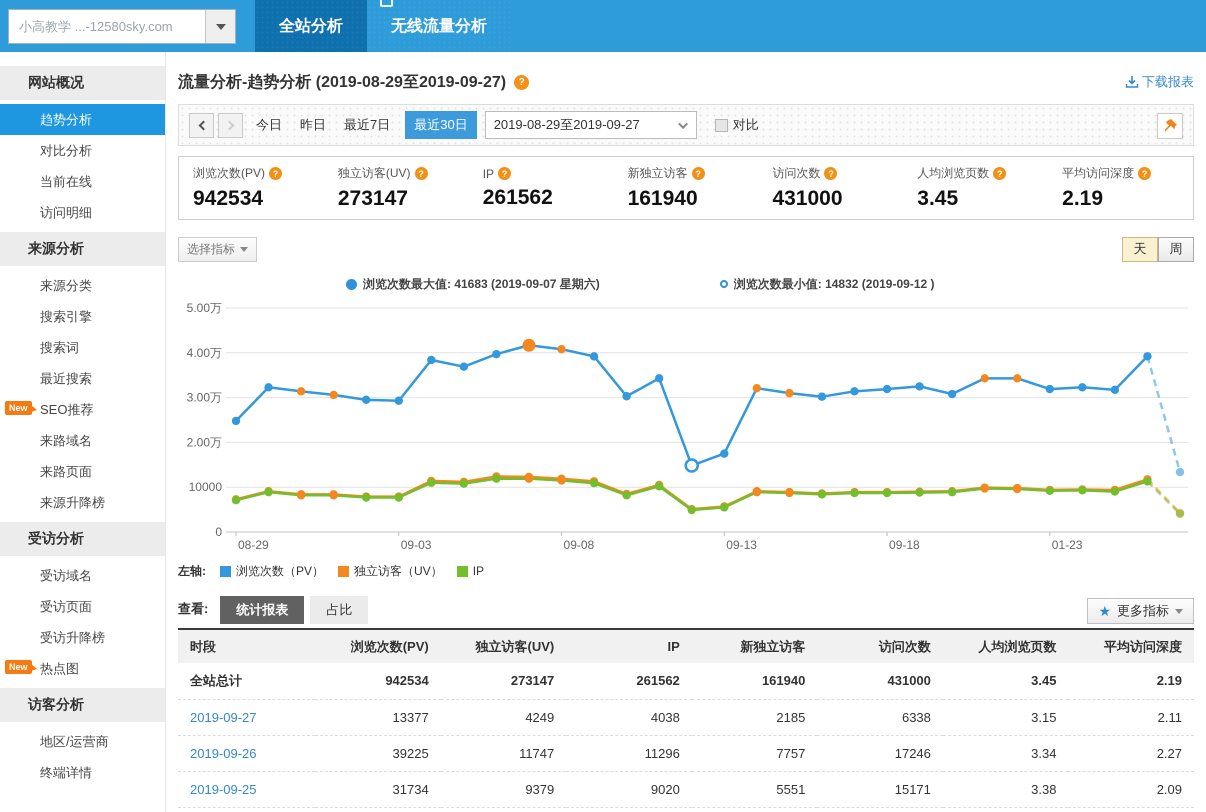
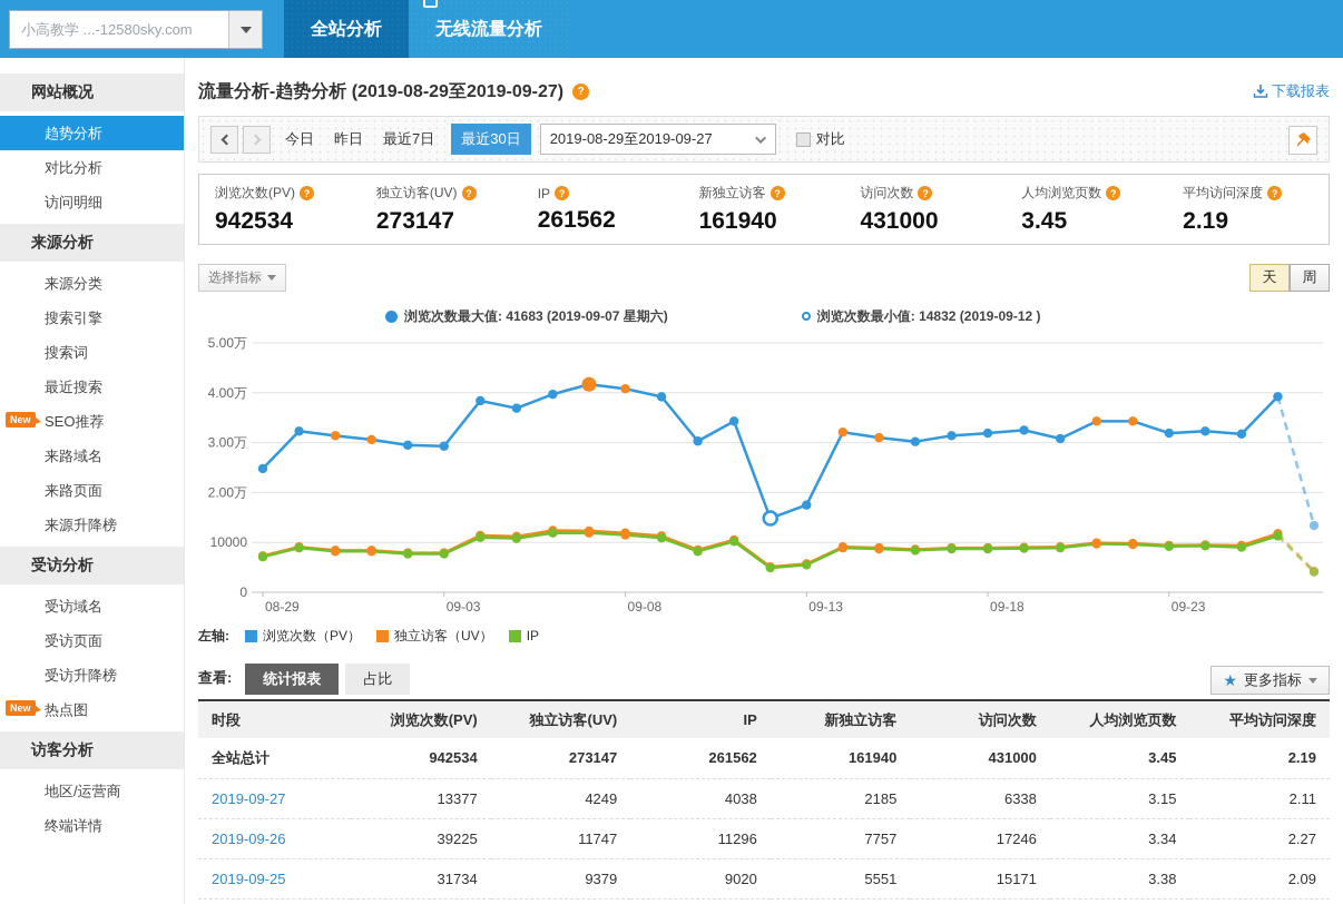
  小高教学 ...-12580sky.com
  全站分析
  无线流量分析
  网站概况
  趋势分析
  对比分析
- 当前在线
  访问明细
  来源分析
  来源分类
  搜索引擎
  搜索词
  最近搜索
  New
  SEO推荐
  来路域名
  来路页面
  来源升降榜
  受访分析
  受访域名
  受访页面
  受访升降榜
  New
  热点图
  访客分析
  地区/运营商
  终端详情
  流量分析-趋势分析 (2019-08-29至2019-09-27)
  ?
  下载报表
  今日
  昨日
  最近7日
  最近30日
  2019-08-29至2019-09-27
  对比
  浏览次数(PV)
  ?
  942534
  独立访客(UV)
  ?
  273147
  IP
  ?
  261562
  新独立访客
  ?
  161940
  访问次数
  ?
  431000
  人均浏览页数
  ?
  3.45
  平均访问深度
  ?
  2.19
  选择指标
  天
  周
  浏览次数最大值: 41683 (2019-09-07 星期六)
  浏览次数最小值: 14832 (2019-09-12 )
  0
  10000
  2.00万
  3.00万
  4.00万
  5.00万
  08-29
  09-03
  09-08
  09-13
  09-18
- 01-23
+ 09-23
  左轴:
  浏览次数（PV）
  独立访客（UV）
  IP
  查看:
  统计报表
  占比
  ★
  更多指标
  时段	浏览次数(PV)	独立访客(UV)	IP	新独立访客	访问次数	人均浏览页数	平均访问深度
  全站总计	942534	273147	261562	161940	431000	3.45	2.19
  2019-09-27	13377	4249	4038	2185	6338	3.15	2.11
  2019-09-26	39225	11747	11296	7757	17246	3.34	2.27
  2019-09-25	31734	9379	9020	5551	15171	3.38	2.09
